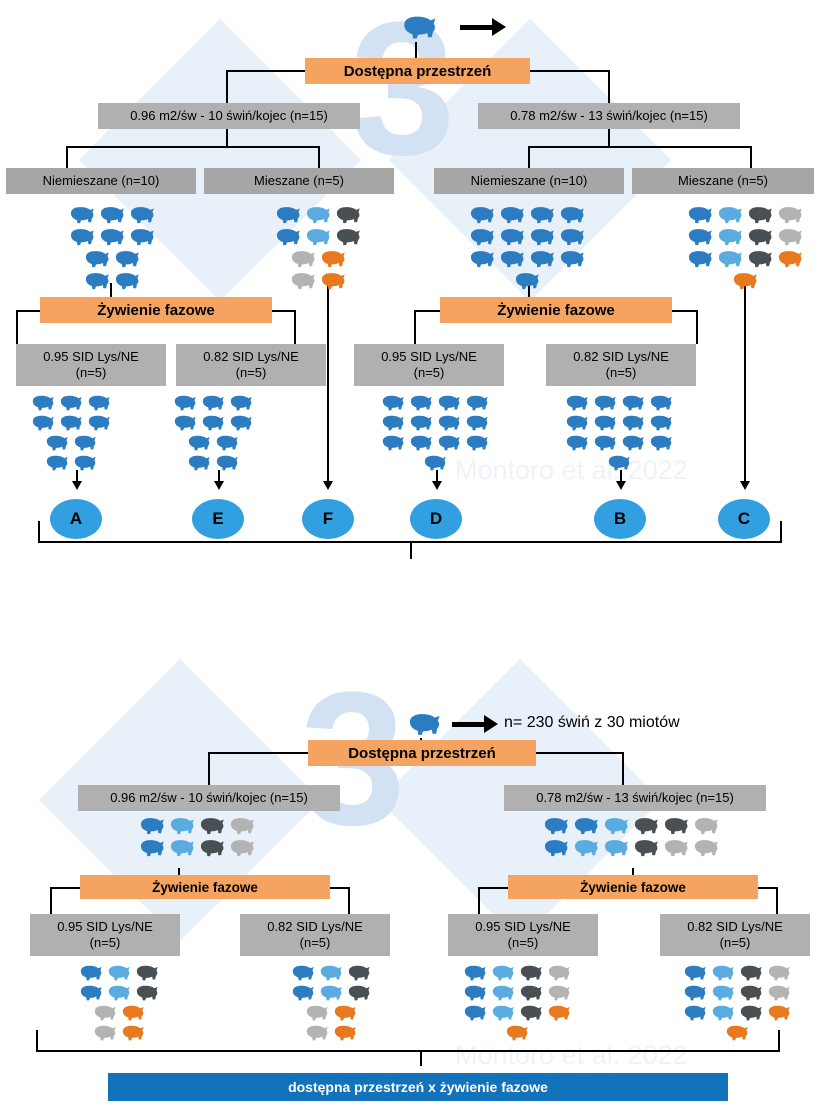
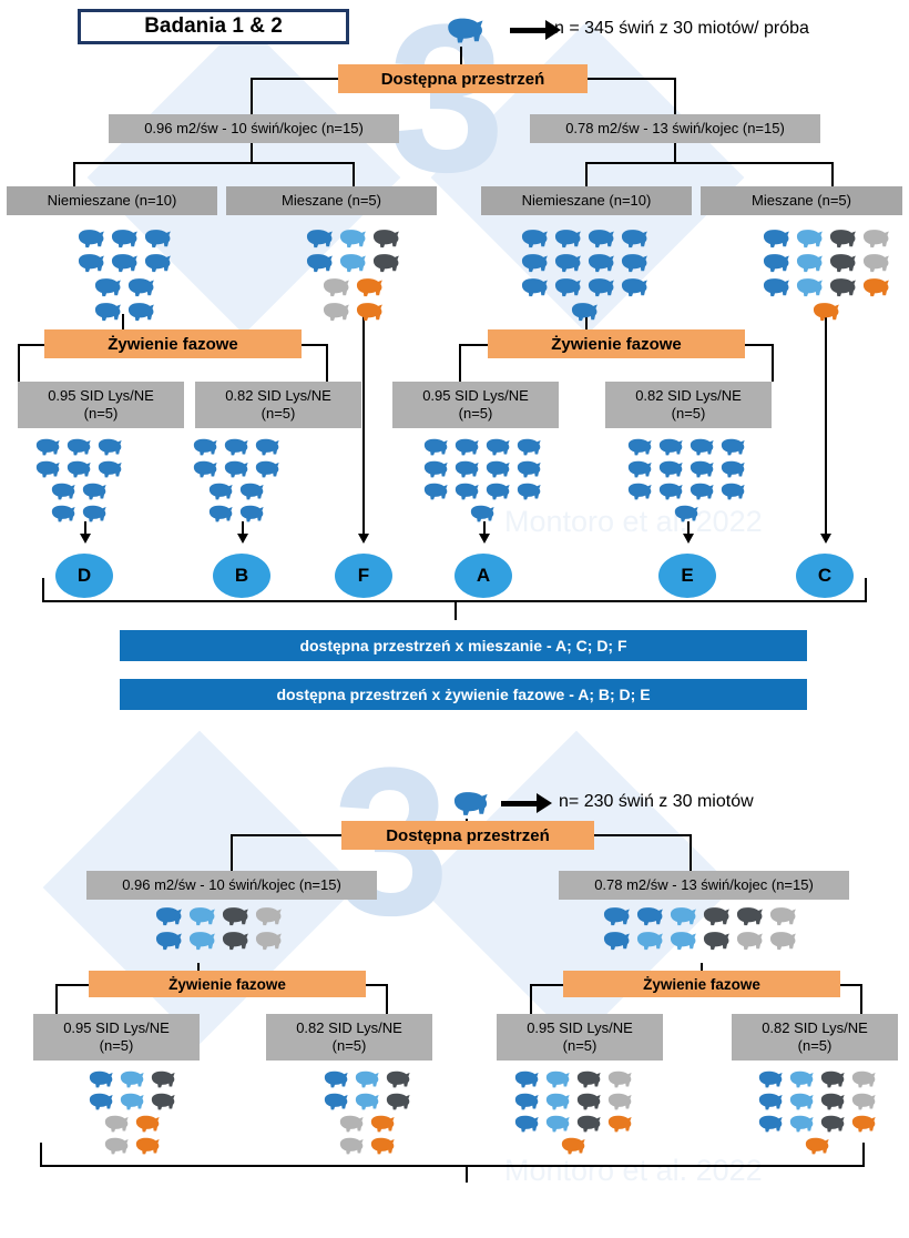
  3
  Montoro et al 2022
  Montoro et al. 2022
+ Badania 1 & 2
+ n = 345 świń z 30 miotów/ próba
  Dostępna przestrzeń
  0.96 m2/św - 10 świń/kojec (n=15)
  0.78 m2/św - 13 świń/kojec (n=15)
  Niemieszane (n=10)
  Mieszane (n=5)
  Niemieszane (n=10)
  Mieszane (n=5)
  Żywienie fazowe
  Żywienie fazowe
  0.95 SID Lys/NE
  (n=5)
  0.82 SID Lys/NE
  (n=5)
  0.95 SID Lys/NE
  (n=5)
  0.82 SID Lys/NE
  (n=5)
- A
+ D
- E
+ B
  F
- D
+ A
- B
+ E
  C
+ dostępna przestrzeń x mieszanie - A; C; D; F
+ dostępna przestrzeń x żywienie fazowe - A; B; D; E
  n= 230 świń z 30 miotów
  Dostępna przestrzeń
  0.96 m2/św - 10 świń/kojec (n=15)
  0.78 m2/św - 13 świń/kojec (n=15)
  Żywienie fazowe
  Żywienie fazowe
  0.95 SID Lys/NE
  (n=5)
  0.82 SID Lys/NE
  (n=5)
  0.95 SID Lys/NE
  (n=5)
  0.82 SID Lys/NE
  (n=5)
- dostępna przestrzeń x żywienie fazowe
